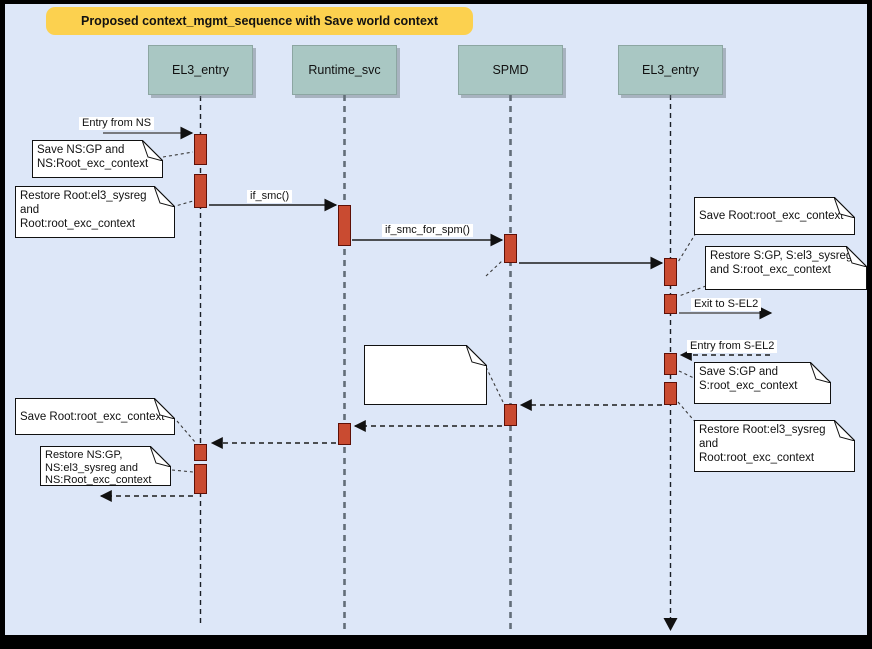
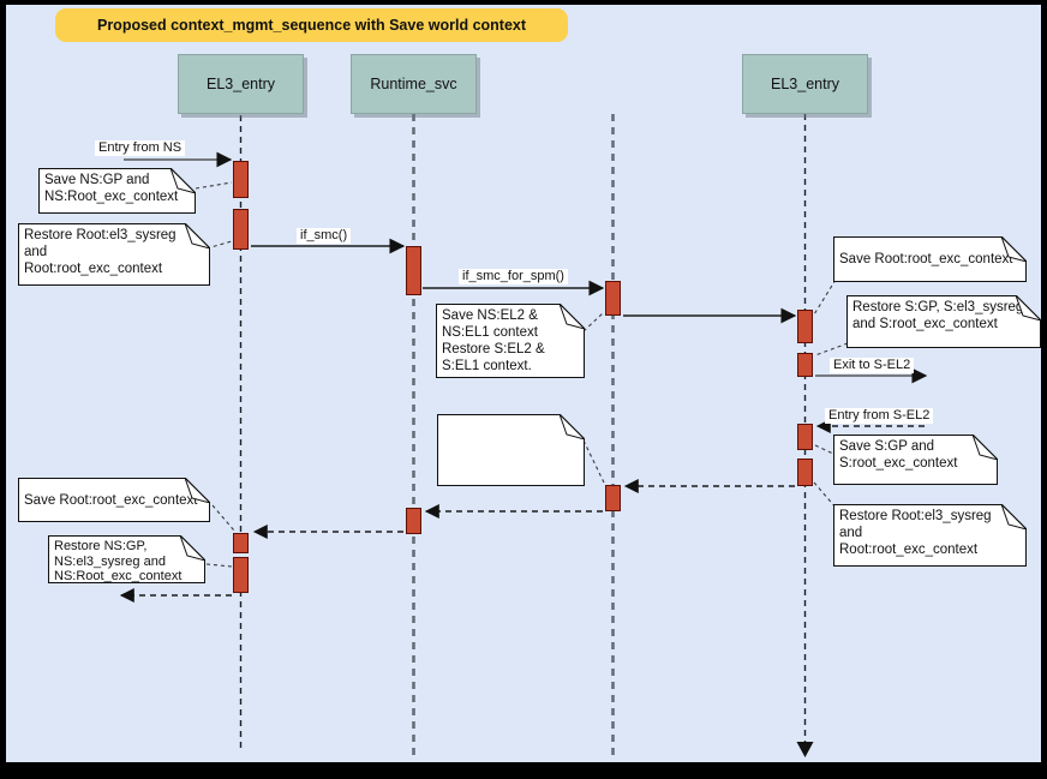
  Proposed context_mgmt_sequence with Save world context
  EL3_entry
  Runtime_svc
- SPMD
  EL3_entry
  Entry from NS
  if_smc()
  if_smc_for_spm()
  Exit to S-EL2
  Entry from S-EL2
  Save NS:GP and
  NS:Root_exc_context
  Restore Root:el3_sysreg
  and
  Root:root_exc_context
+ Save NS:EL2 &
+ NS:EL1 context
+ Restore S:EL2 &
+ S:EL1 context.
  Save Root:root_exc_context
  Restore S:GP, S:el3_sysre
  and S:root_exc_context
  Save S:GP and
  S:root_exc_context
  Restore Root:el3_sysreg
  and
  Root:root_exc_context
  Save Root:root_exc_context
  Restore NS:GP,
  NS:el3_sysreg and
  NS:Root_exc_context
